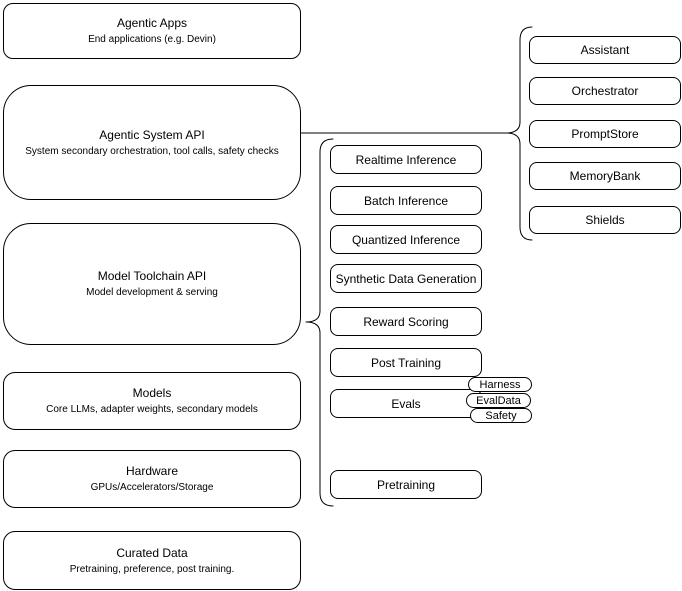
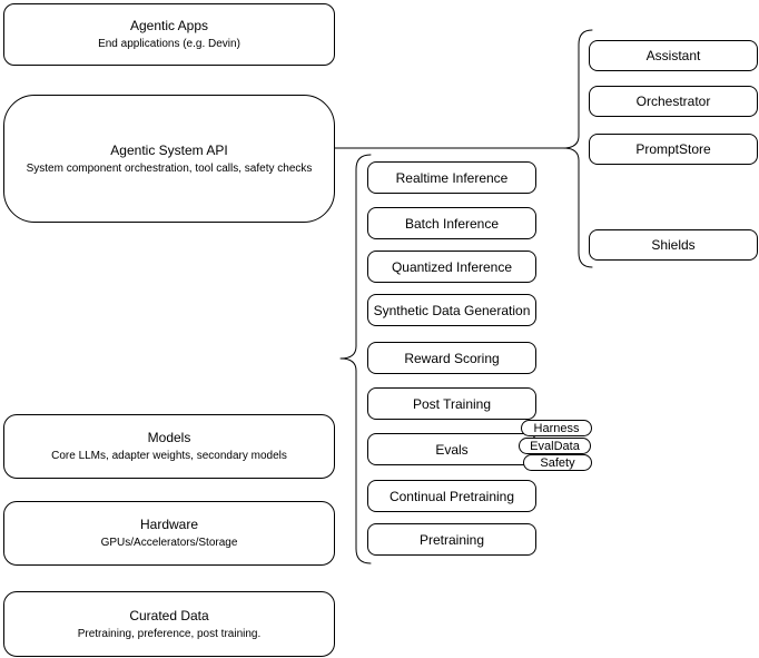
  Agentic Apps
  End applications (e.g. Devin)
  Agentic System API
- System secondary orchestration, tool calls, safety checks
+ System component orchestration, tool calls, safety checks
- Model Toolchain API
- Model development & serving
  Models
  Core LLMs, adapter weights, secondary models
  Hardware
  GPUs/Accelerators/Storage
  Curated Data
  Pretraining, preference, post training.
  Realtime Inference
  Batch Inference
  Quantized Inference
  Synthetic Data Generation
  Reward Scoring
  Post Training
  Evals
+ Continual Pretraining
  Pretraining
  Harness
  EvalData
  Safety
  Assistant
  Orchestrator
  PromptStore
- MemoryBank
  Shields
